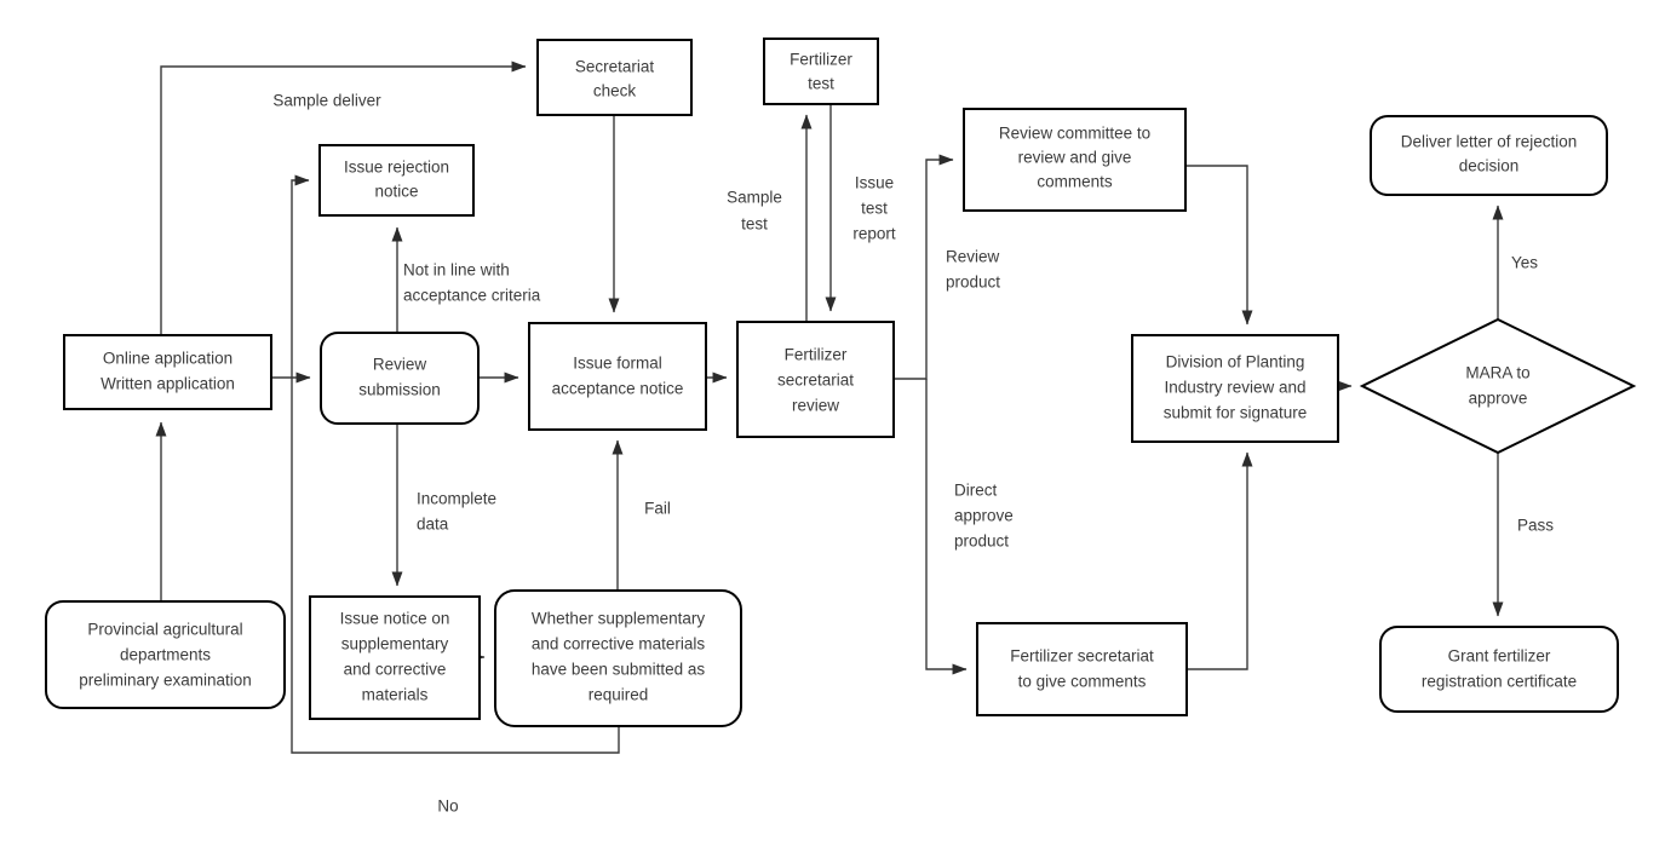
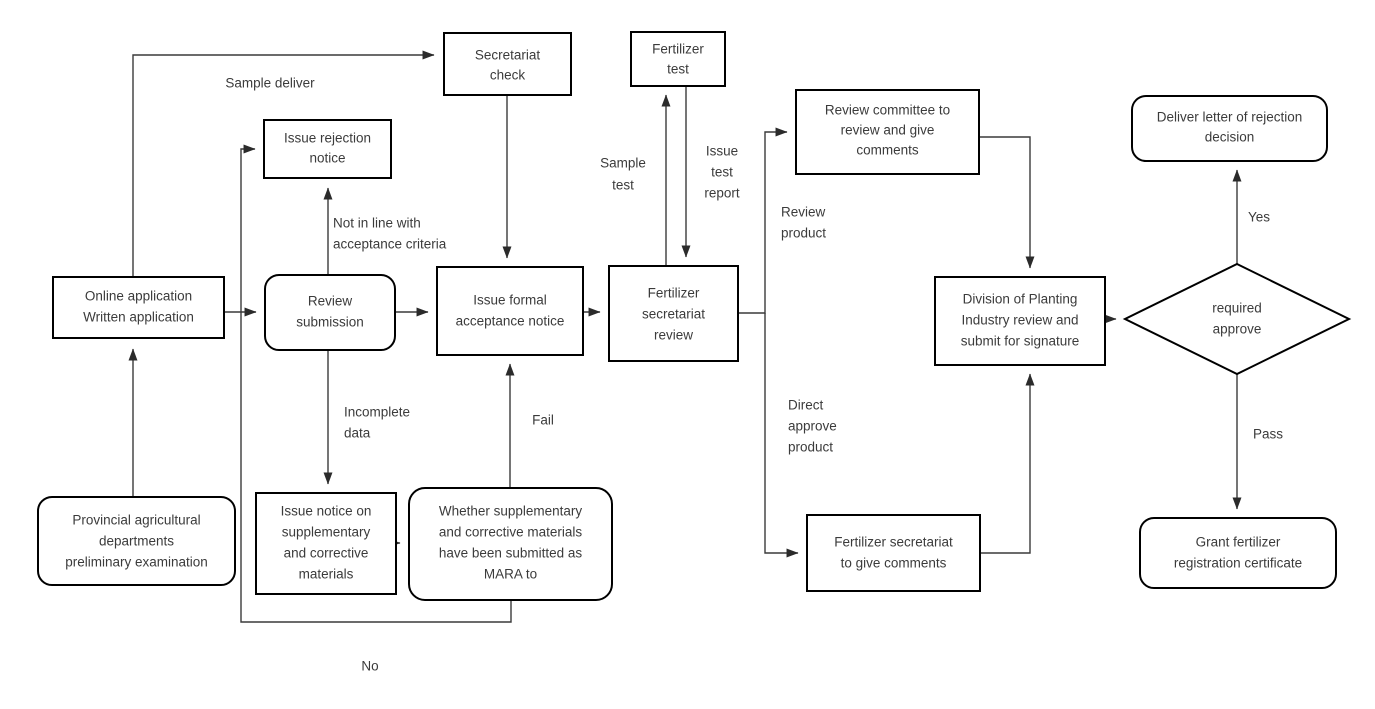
  Secretariat
  check
  Fertilizer
  test
  Review committee to
  review and give
  comments
  Deliver letter of rejection
  decision
  Issue rejection
  notice
  Online application
  Written application
  Review
  submission
  Issue formal
  acceptance notice
  Fertilizer
  secretariat
  review
  Division of Planting
  Industry review and
  submit for signature
- MARA to
+ required
  approve
  Provincial agricultural
  departments
  preliminary examination
  Issue notice on
  supplementary
  and corrective
  materials
  Whether supplementary
  and corrective materials
  have been submitted as
- required
+ MARA to
  Fertilizer secretariat
  to give comments
  Grant fertilizer
  registration certificate
  Sample deliver
  Not in line with
  acceptance criteria
  Sample
  test
  Issue
  test
  report
  Review
  product
  Yes
  Incomplete
  data
  Fail
  Direct
  approve
  product
  Pass
  No
